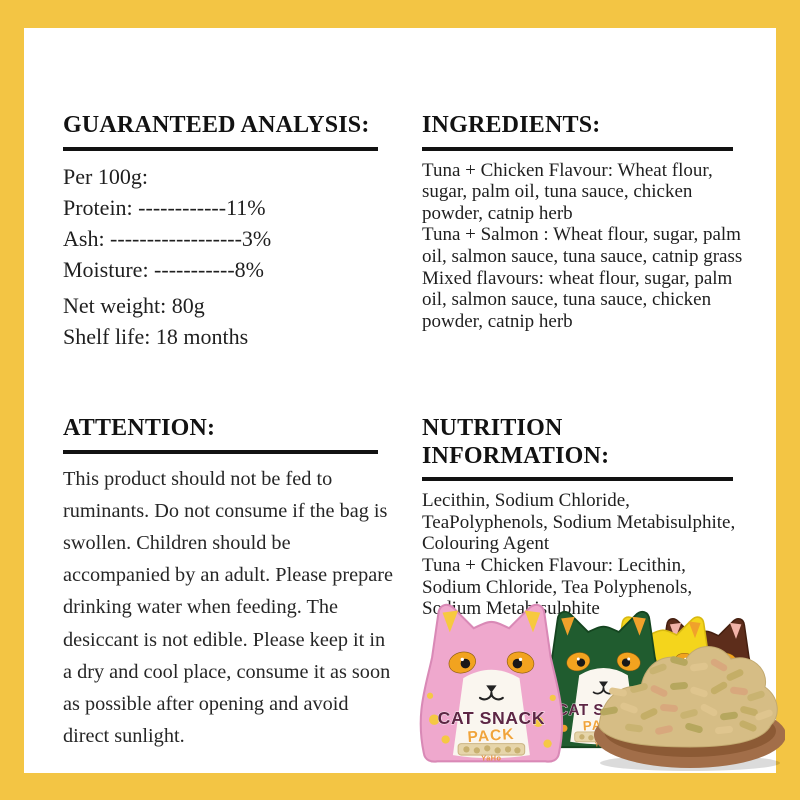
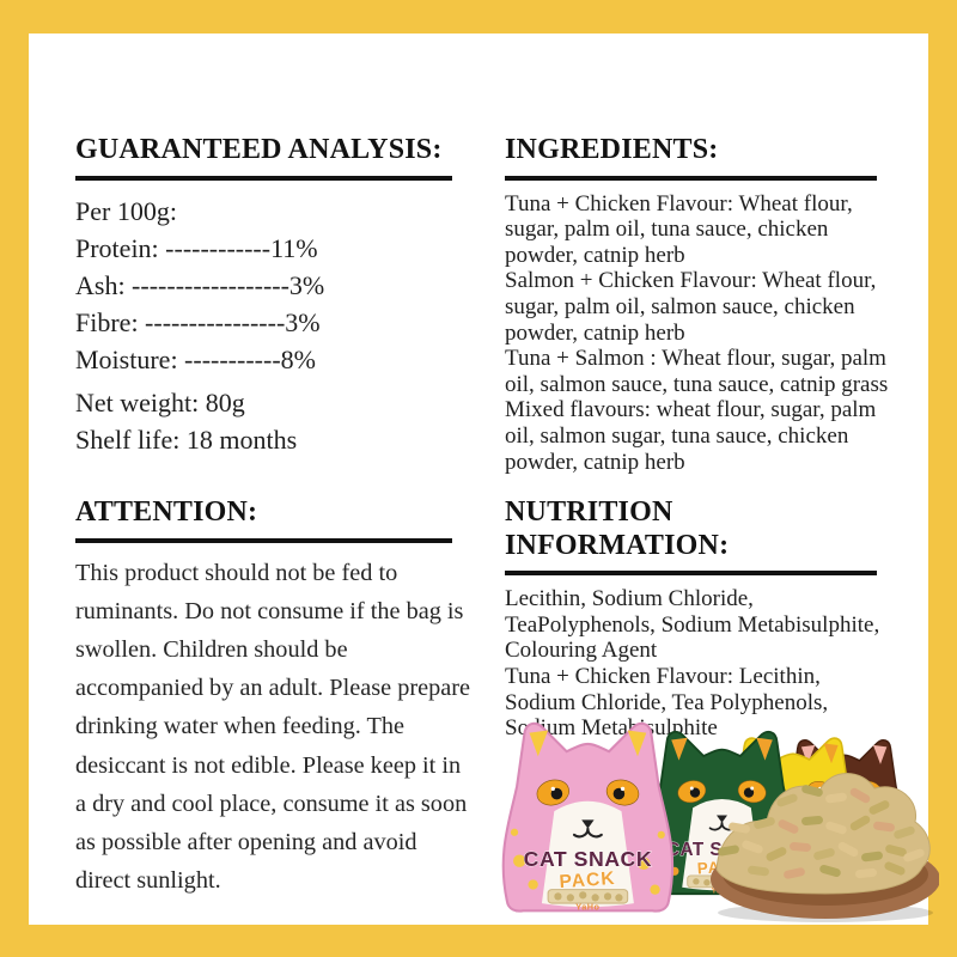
  GUARANTEED ANALYSIS:
  Per 100g:
  Protein: ------------11%
  Ash: ------------------3%
+ Fibre: ----------------3%
  Moisture: -----------8%
  Net weight: 80g
  Shelf life: 18 months
  ATTENTION:
  This product should not be fed to ruminants. Do not consume if the bag is swollen. Children should be accompanied by an adult. Please prepare drinking water when feeding. The desiccant is not edible. Please keep it in a dry and cool place, consume it as soon as possible after opening and avoid direct sunlight.
  INGREDIENTS:
  Tuna + Chicken Flavour: Wheat flour, sugar, palm oil, tuna sauce, chicken powder, catnip herb
+ Salmon + Chicken Flavour: Wheat flour, sugar, palm oil, salmon sauce, chicken powder, catnip herb
  Tuna + Salmon : Wheat flour, sugar, palm oil, salmon sauce, tuna sauce, catnip grass
- Mixed flavours: wheat flour, sugar, palm oil, salmon sauce, tuna sauce, chicken powder, catnip herb
+ Mixed flavours: wheat flour, sugar, palm oil, salmon sugar, tuna sauce, chicken powder, catnip herb
  NUTRITION INFORMATION:
  Lecithin, Sodium Chloride, TeaPolyphenols, Sodium Metabisulphite, Colouring Agent
  Tuna + Chicken Flavour: Lecithin, Sodium Chloride, Tea Polyphenols, Soum Metaulphite
